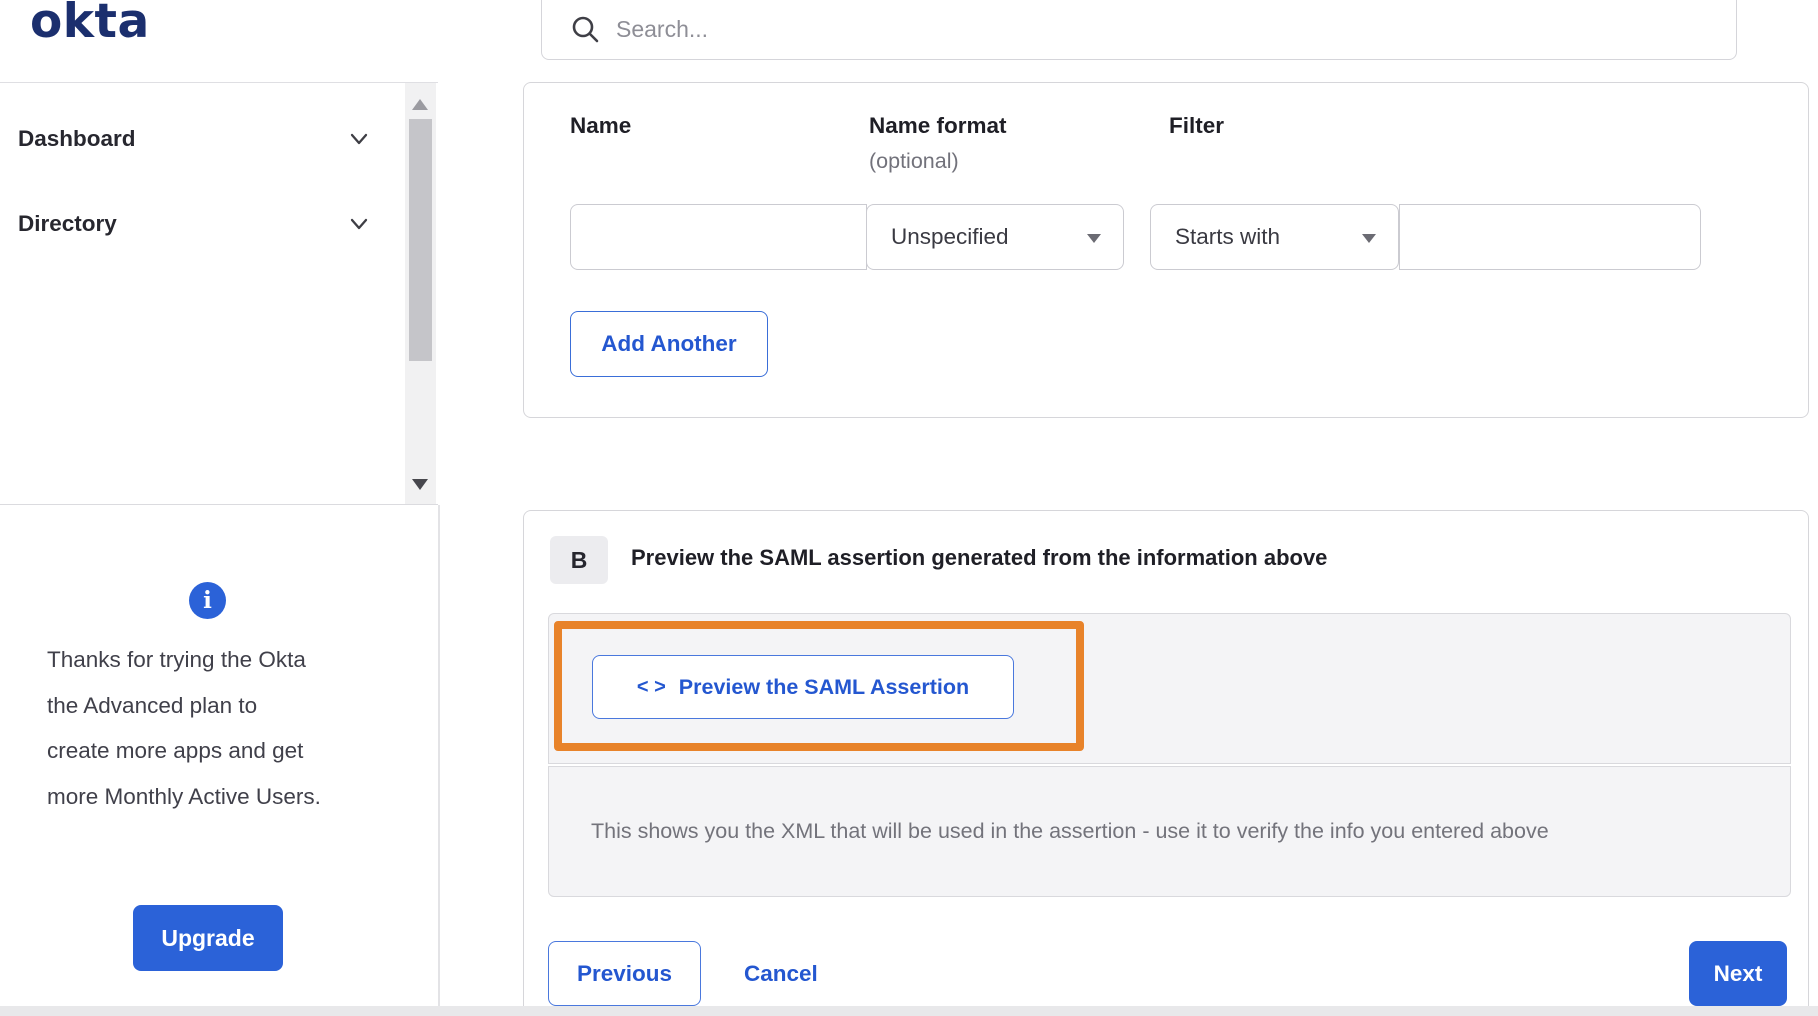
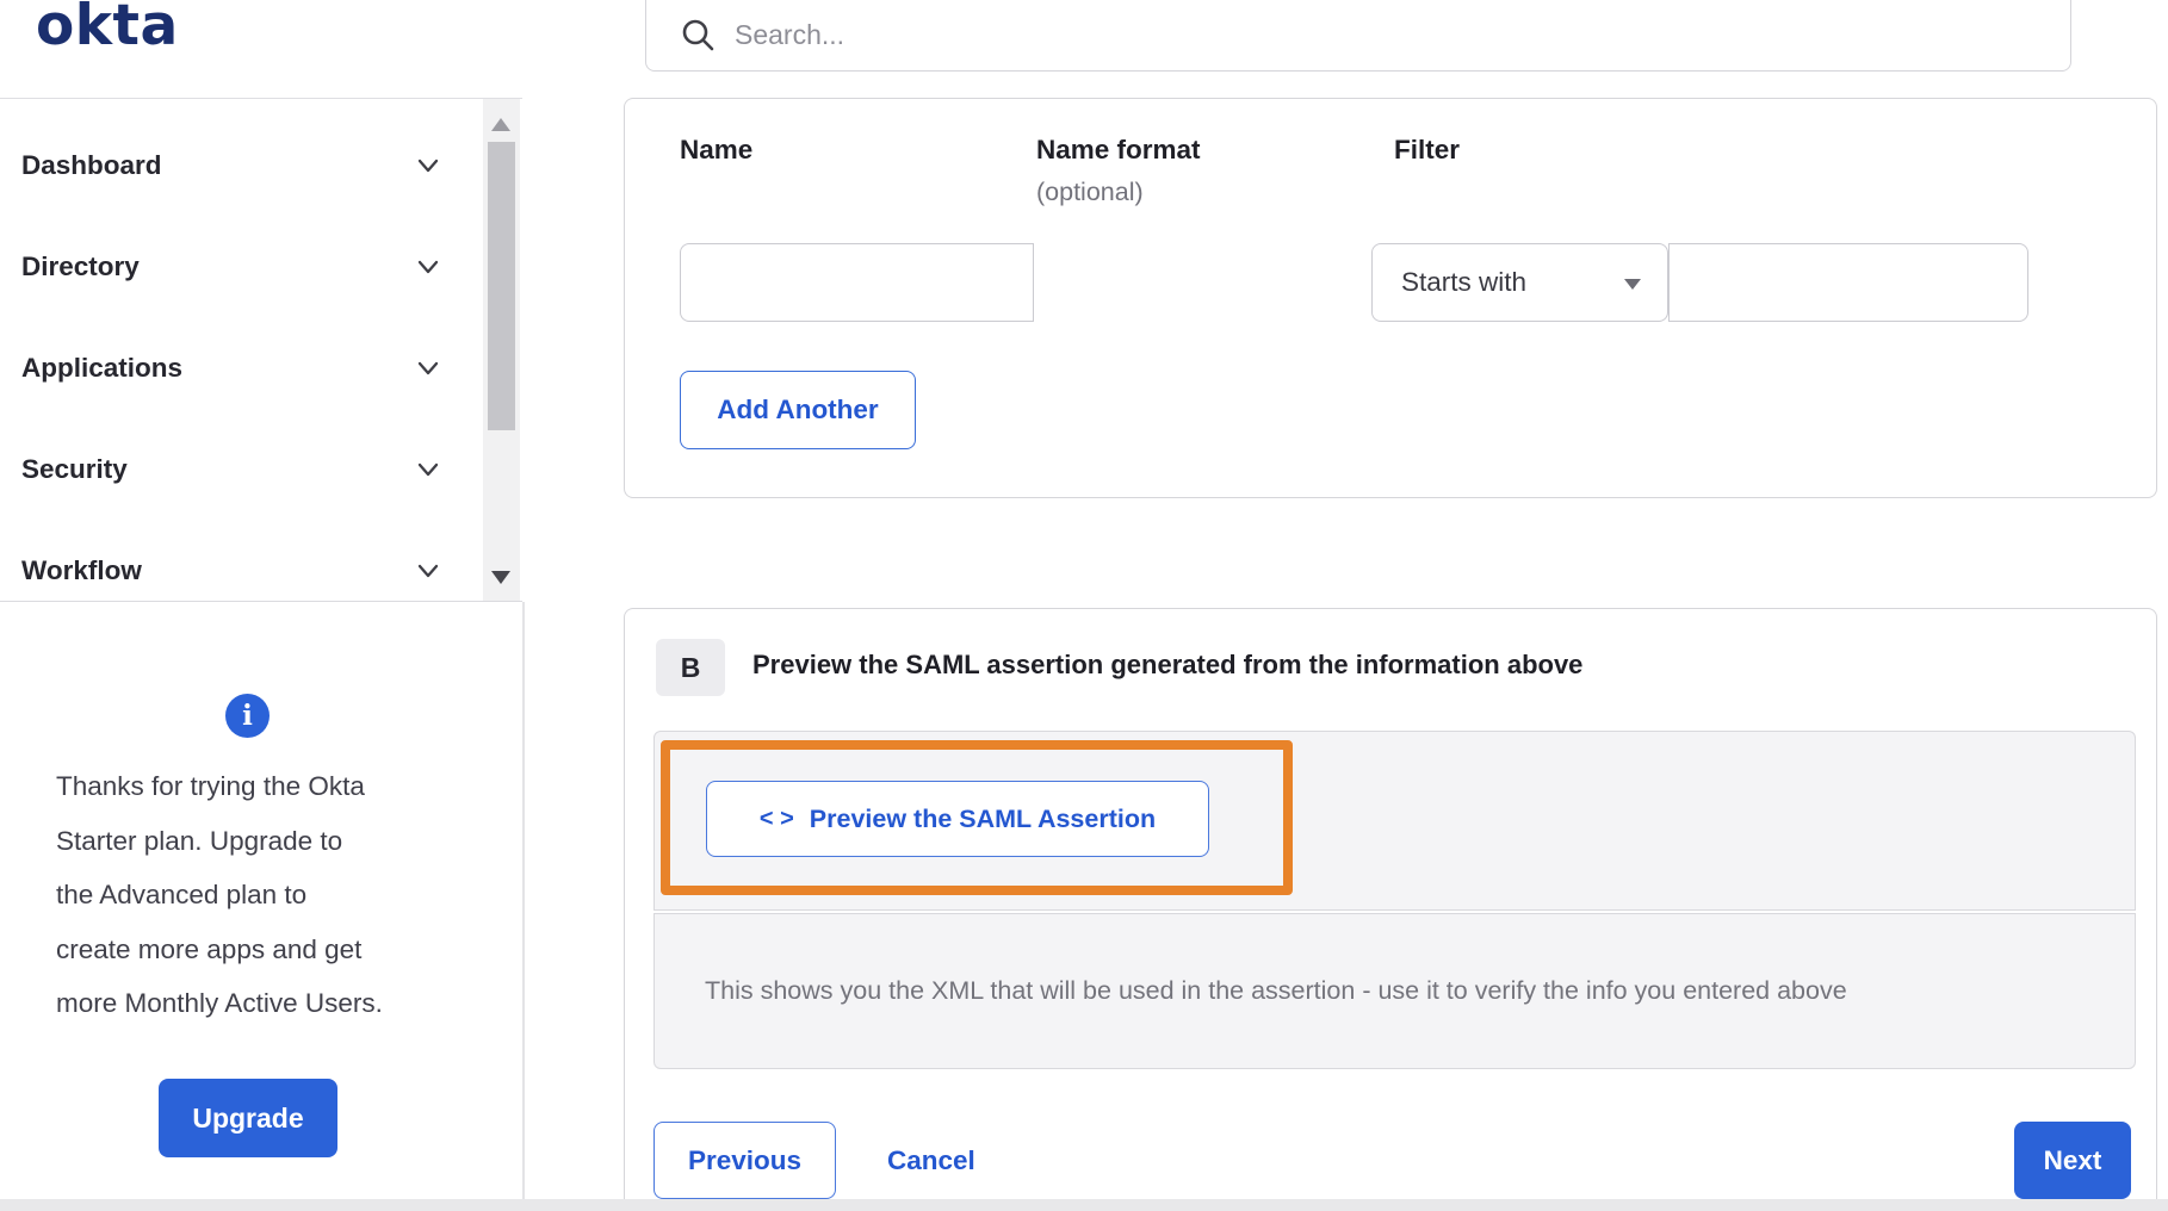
  okta
  Search...
  Dashboard
  Directory
+ Applications
+ Security
+ Workflow
  Thanks for trying the Okta
+ Starter plan. Upgrade to
  the Advanced plan to
  create more apps and get
  more Monthly Active Users.
  Upgrade
  Name
  Name format
  (optional)
  Filter
- Unspecified
  Starts with
  Add Another
  B
  Preview the SAML assertion generated from the information above
  Preview the SAML Assertion
  This shows you the XML that will be used in the assertion - use it to verify the info you entered above
  Previous
  Cancel
  Next
